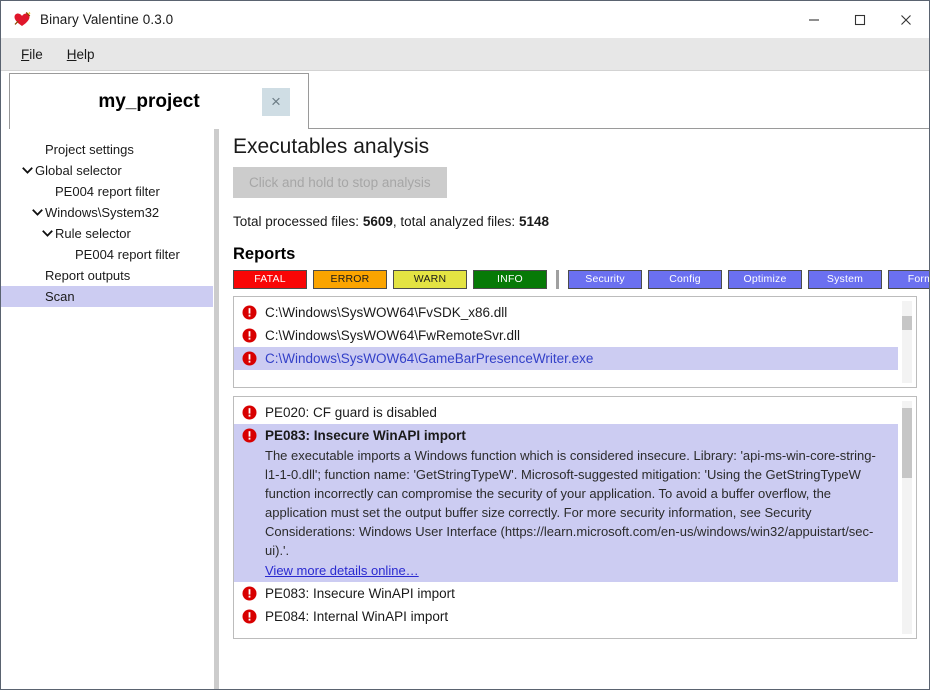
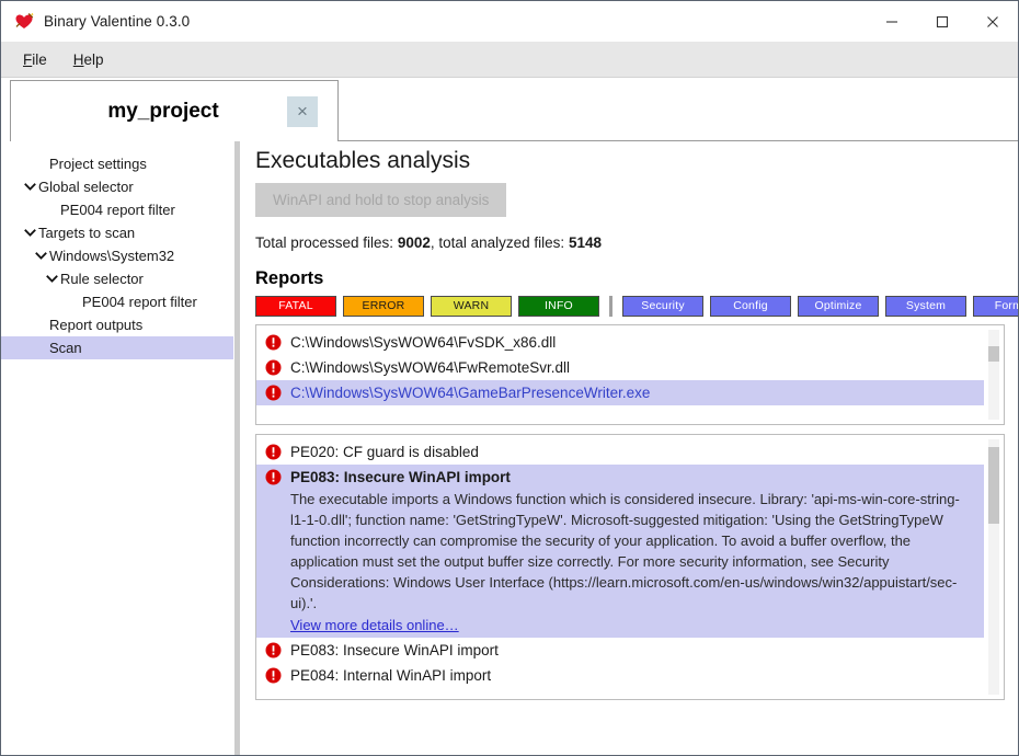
  Binary Valentine 0.3.0
  File
  Help
  my_project
  ×
  Project settings
  Global selector
  PE004 report filter
+ Targets to scan
  Windows\System32
  Rule selector
  PE004 report filter
  Report outputs
  Scan
  Executables analysis
- Click and hold to stop analysis
+ WinAPI and hold to stop analysis
- Total processed files: 5609, total analyzed files: 5148
+ Total processed files: 9002, total analyzed files: 5148
  Reports
  FATAL
  ERROR
  WARN
  INFO
  Security
  Config
  Optimize
  System
  C:\Windows\SysWOW64\FvSDK_x86.dll
  C:\Windows\SysWOW64\FwRemoteSvr.dll
  C:\Windows\SysWOW64\GameBarPresenceWriter.exe
  PE020: CF guard is disabled
  PE083: Insecure WinAPI import
  The executable imports a Windows function which is considered insecure. Library: 'api-ms-win-core-string-l1-1-0.dll'; function name: 'GetStringTypeW'. Microsoft-suggested mitigation: 'Using the GetStringTypeW function incorrectly can compromise the security of your application. To avoid a buffer overflow, the application must set the output buffer size correctly. For more security information, see Security Considerations: Windows User Interface (https://learn.microsoft.com/en-us/windows/win32/appuistart/sec-ui).'.
  View more details online…
  PE083: Insecure WinAPI import
  PE084: Internal WinAPI import
